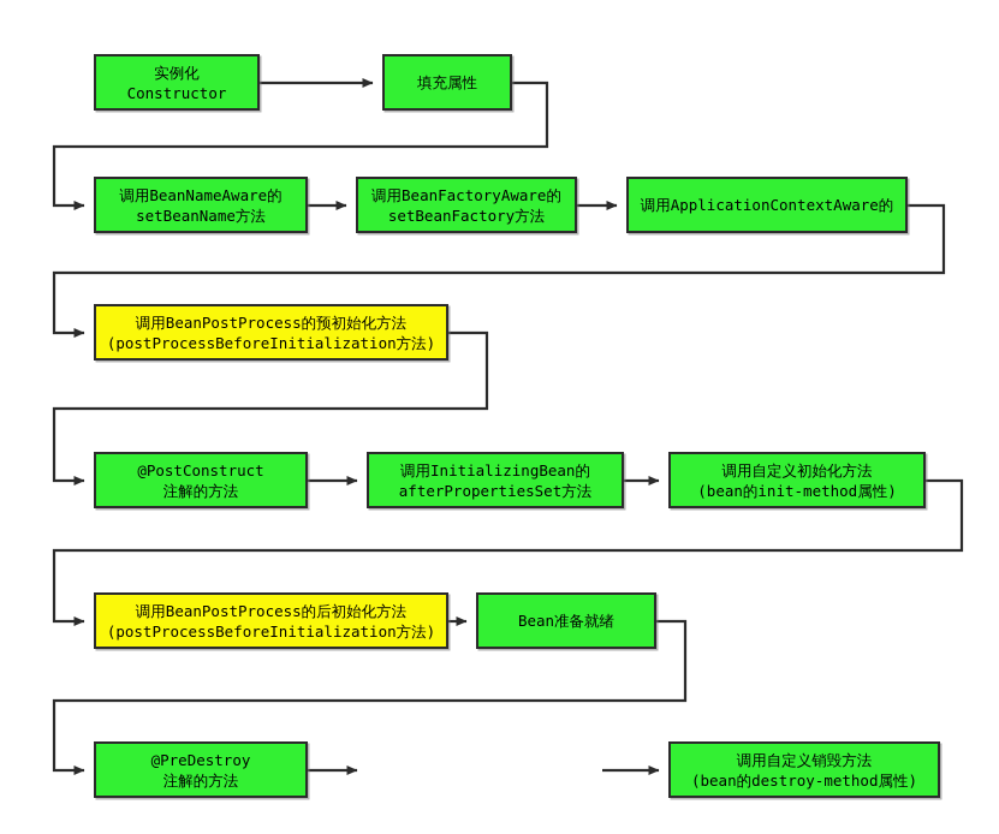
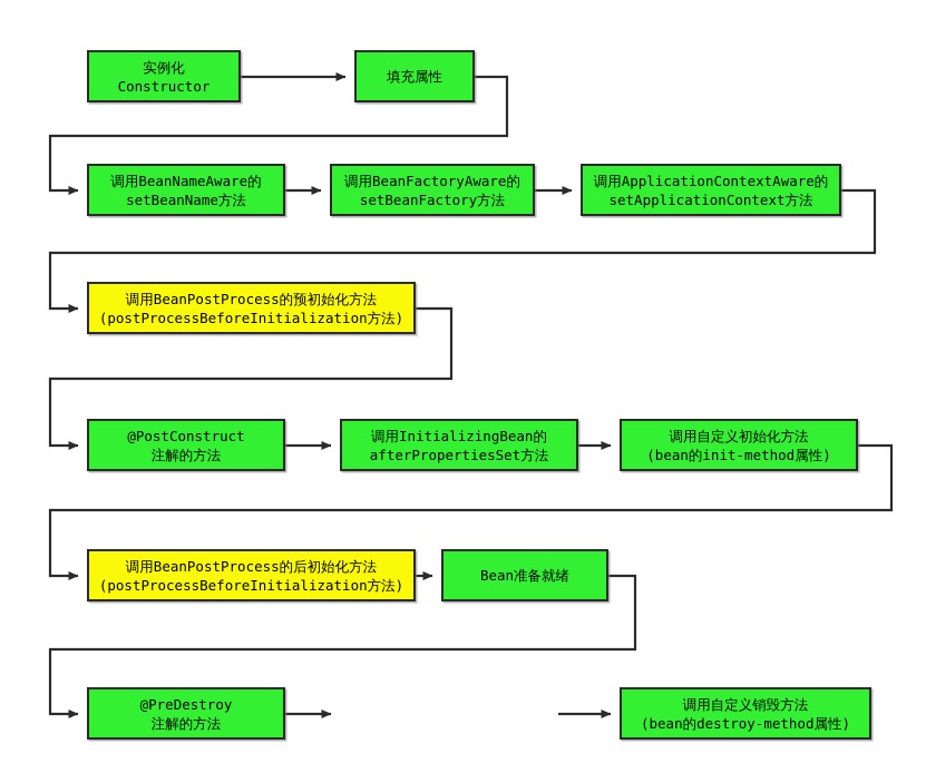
  实例化
  Constructor
  填充属性
  调用BeanNameAware的
  setBeanName方法
  调用BeanFactoryAware的
  setBeanFactory方法
  调用ApplicationContextAware的
+ setApplicationContext方法
  调用BeanPostProcess的预初始化方法
  (postProcessBeforeInitialization方法)
  @PostConstruct
  注解的方法
  调用InitializingBean的
  afterPropertiesSet方法
  调用自定义初始化方法
  (bean的init-method属性)
  调用BeanPostProcess的后初始化方法
  (postProcessBeforeInitialization方法)
  Bean准备就绪
  @PreDestroy
  注解的方法
  调用自定义销毁方法
  (bean的destroy-method属性)
